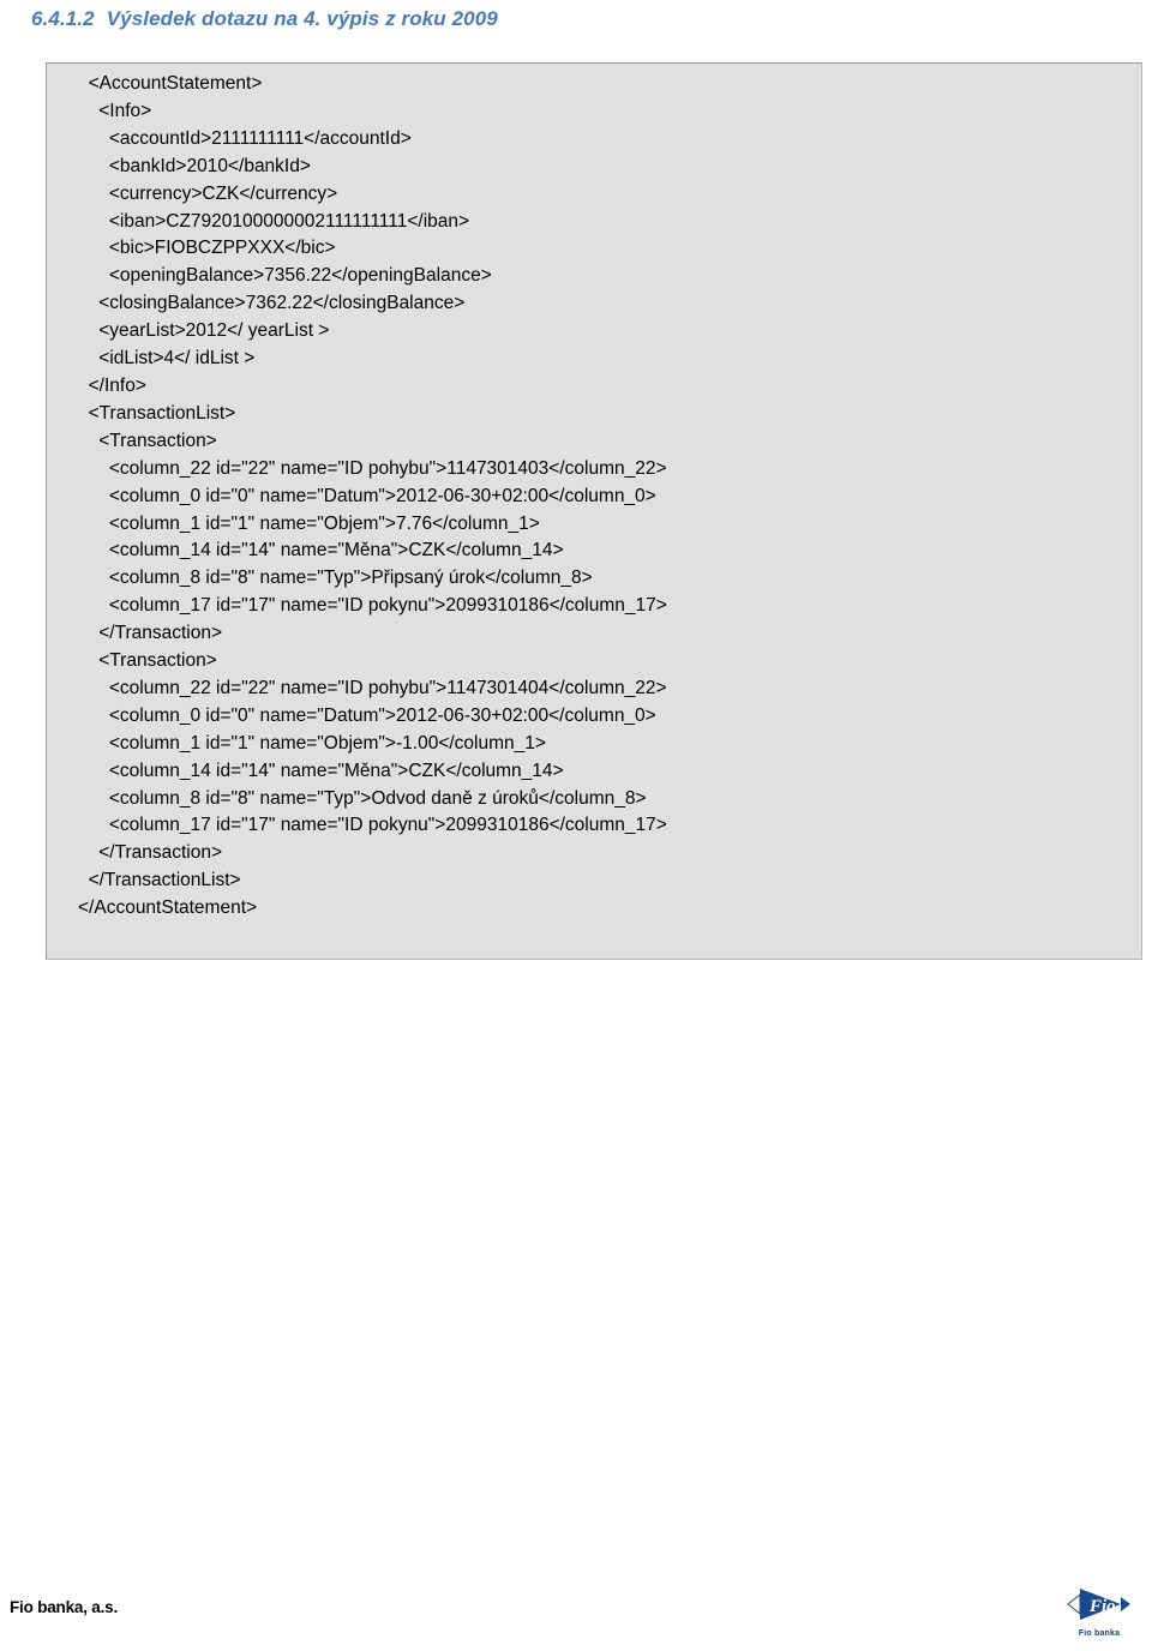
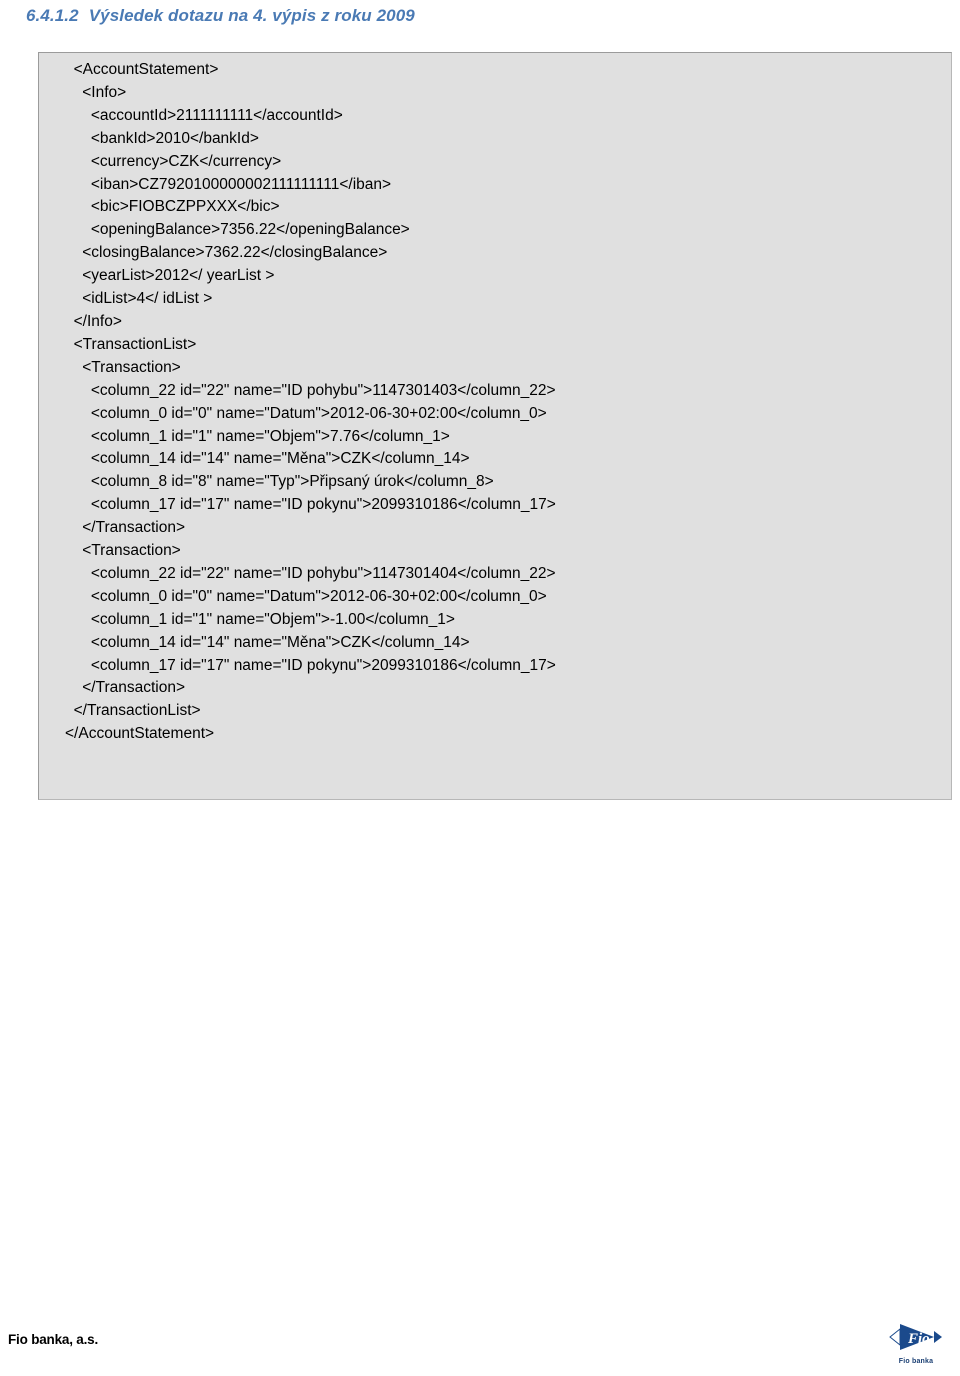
  6.4.1.2 Výsledek dotazu na 4. výpis z roku 2009
  <AccountStatement>
  <Info>
  <accountId>2111111111</accountId>
  <bankId>2010</bankId>
  <currency>CZK</currency>
  <iban>CZ7920100000002111111111</iban>
  <bic>FIOBCZPPXXX</bic>
  <openingBalance>7356.22</openingBalance>
  <closingBalance>7362.22</closingBalance>
  <yearList>2012</ yearList >
  <idList>4</ idList >
  </Info>
  <TransactionList>
  <Transaction>
  <column_22 id="22" name="ID pohybu">1147301403</column_22>
  <column_0 id="0" name="Datum">2012-06-30+02:00</column_0>
  <column_1 id="1" name="Objem">7.76</column_1>
  <column_14 id="14" name="Měna">CZK</column_14>
  <column_8 id="8" name="Typ">Připsaný úrok</column_8>
  <column_17 id="17" name="ID pokynu">2099310186</column_17>
  </Transaction>
  <Transaction>
  <column_22 id="22" name="ID pohybu">1147301404</column_22>
  <column_0 id="0" name="Datum">2012-06-30+02:00</column_0>
  <column_1 id="1" name="Objem">-1.00</column_1>
  <column_14 id="14" name="Měna">CZK</column_14>
- <column_8 id="8" name="Typ">Odvod daně z úroků</column_8>
  <column_17 id="17" name="ID pokynu">2099310186</column_17>
  </Transaction>
  </TransactionList>
  </AccountStatement>
  Fio banka, a.s.
  Fio
